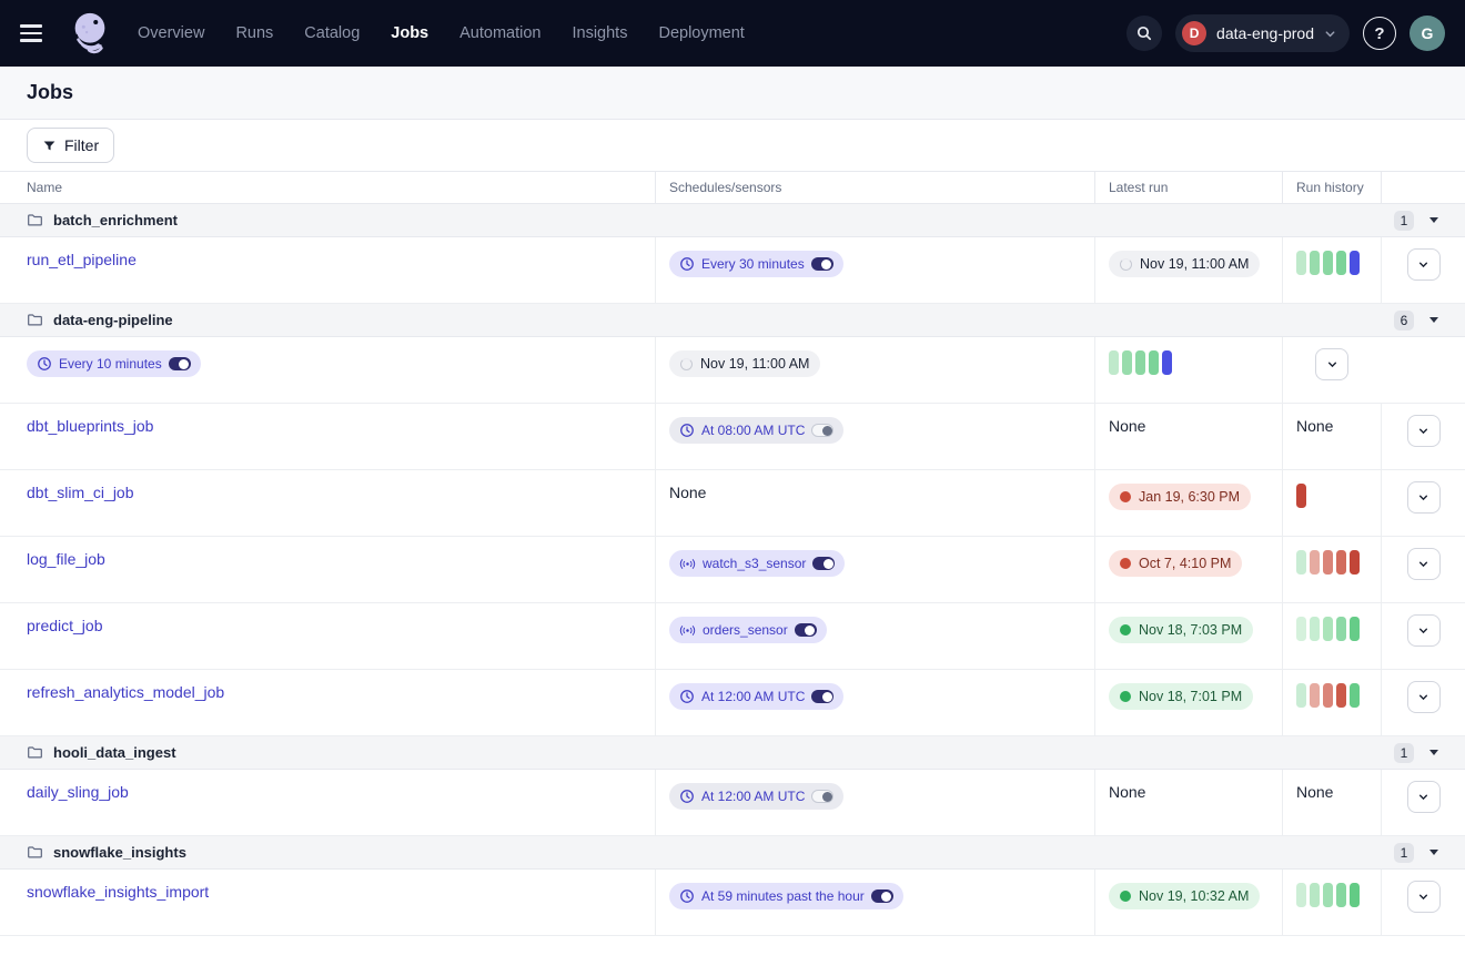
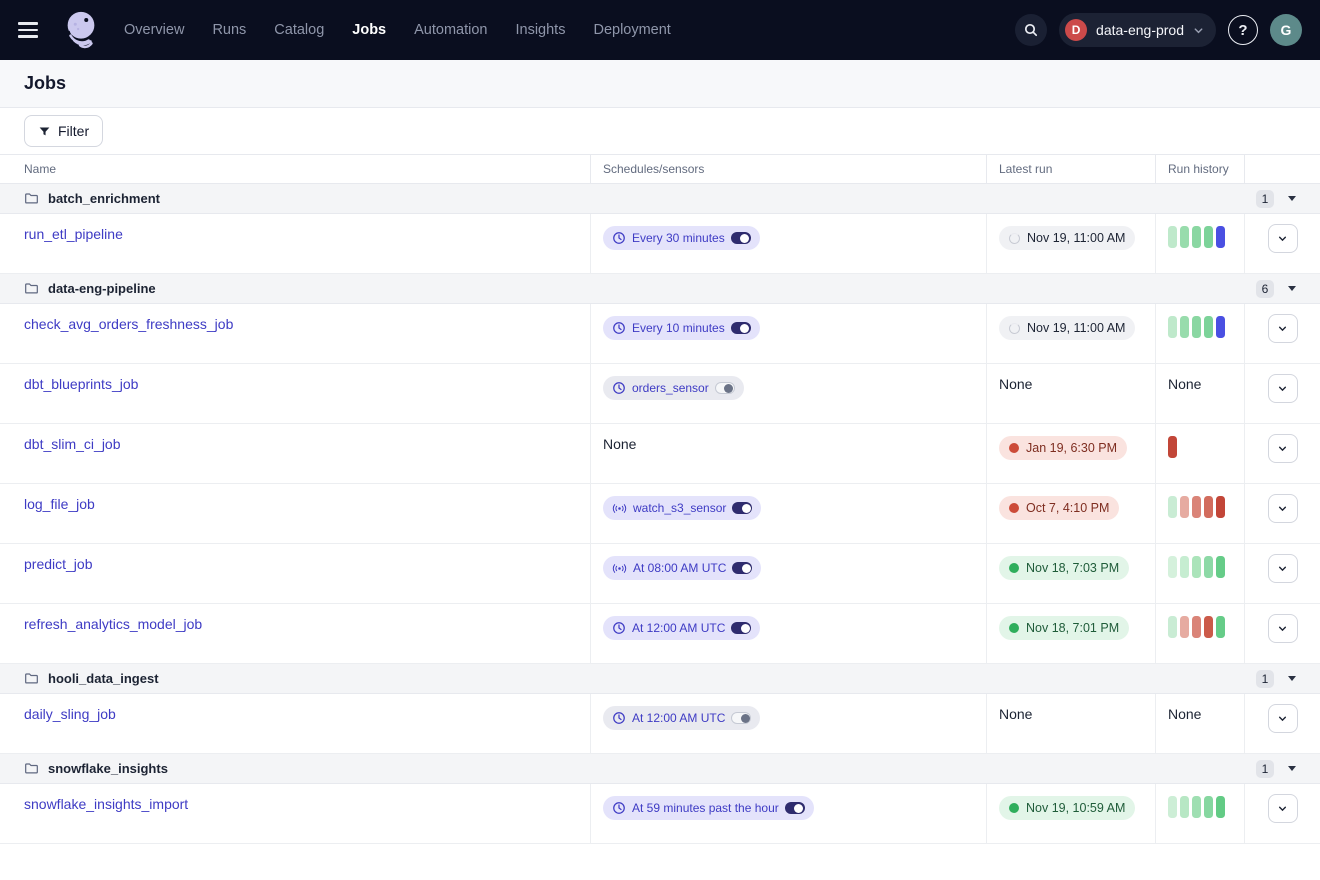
  Overview
  Runs
  Catalog
  Jobs
  Automation
  Insights
  Deployment
  D
  data-eng-prod
  ?
  G
  Jobs
  Filter
  Name
  Schedules/sensors
  Latest run
  Run history
  batch_enrichment
  1
  run_etl_pipeline
  Every 30 minutes
  Nov 19, 11:00 AM
  data-eng-pipeline
  6
+ check_avg_orders_freshness_job
  Every 10 minutes
  Nov 19, 11:00 AM
  dbt_blueprints_job
- At 08:00 AM UTC
+ orders_sensor
  None
  None
  dbt_slim_ci_job
  None
  Jan 19, 6:30 PM
  log_file_job
  watch_s3_sensor
  Oct 7, 4:10 PM
  predict_job
- orders_sensor
+ At 08:00 AM UTC
  Nov 18, 7:03 PM
  refresh_analytics_model_job
  At 12:00 AM UTC
  Nov 18, 7:01 PM
  hooli_data_ingest
  1
  daily_sling_job
  At 12:00 AM UTC
  None
  None
  snowflake_insights
  1
  snowflake_insights_import
  At 59 minutes past the hour
- Nov 19, 10:32 AM
+ Nov 19, 10:59 AM
